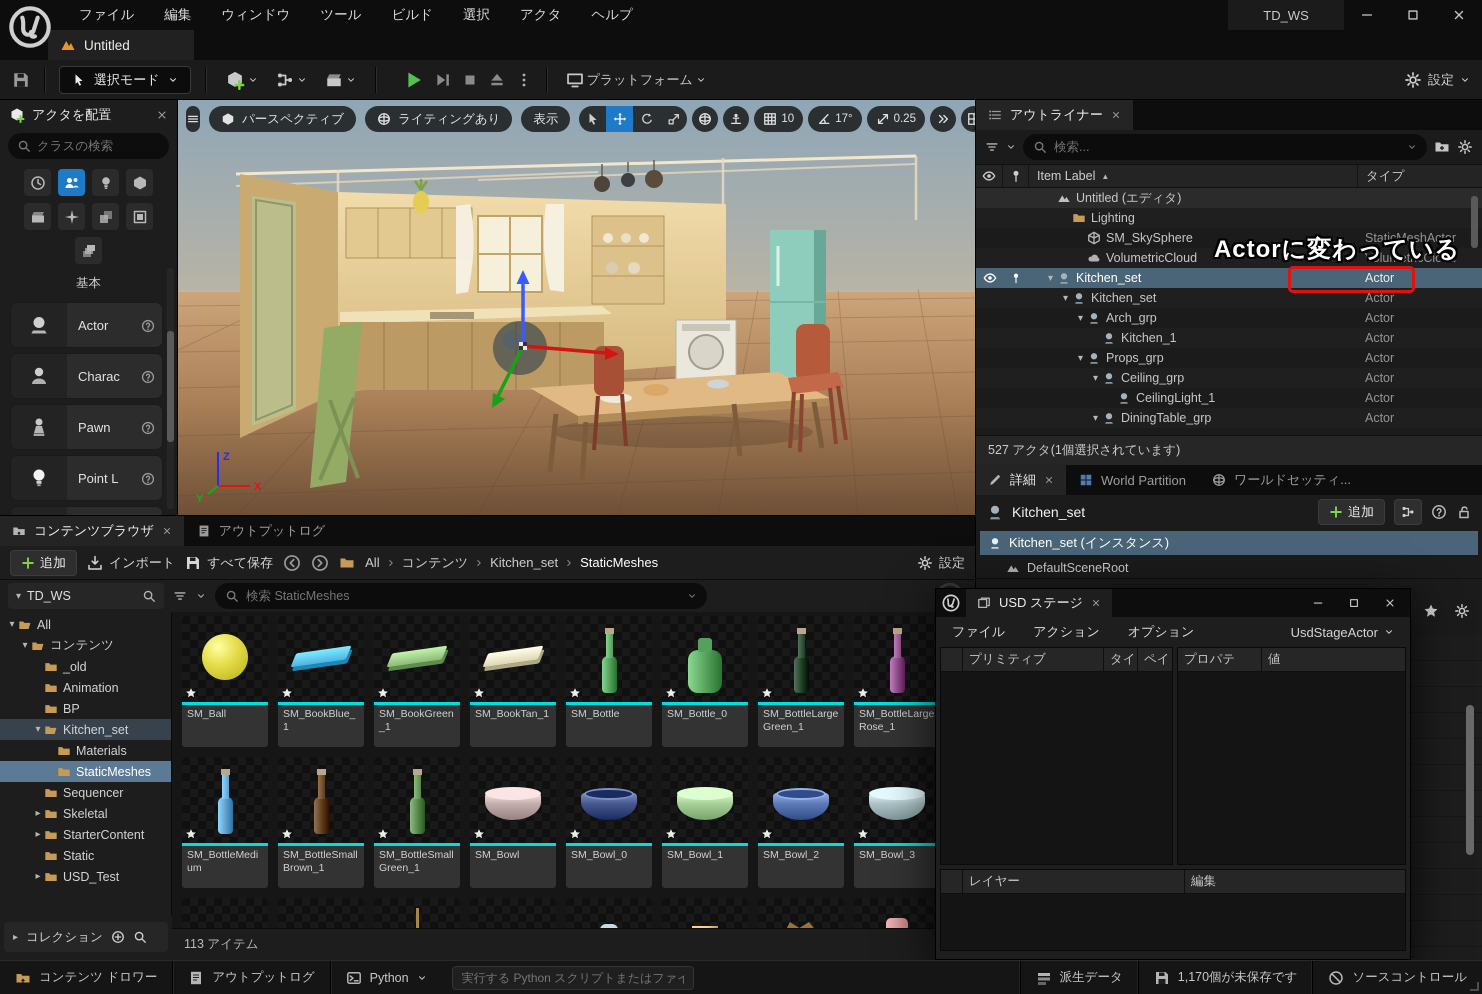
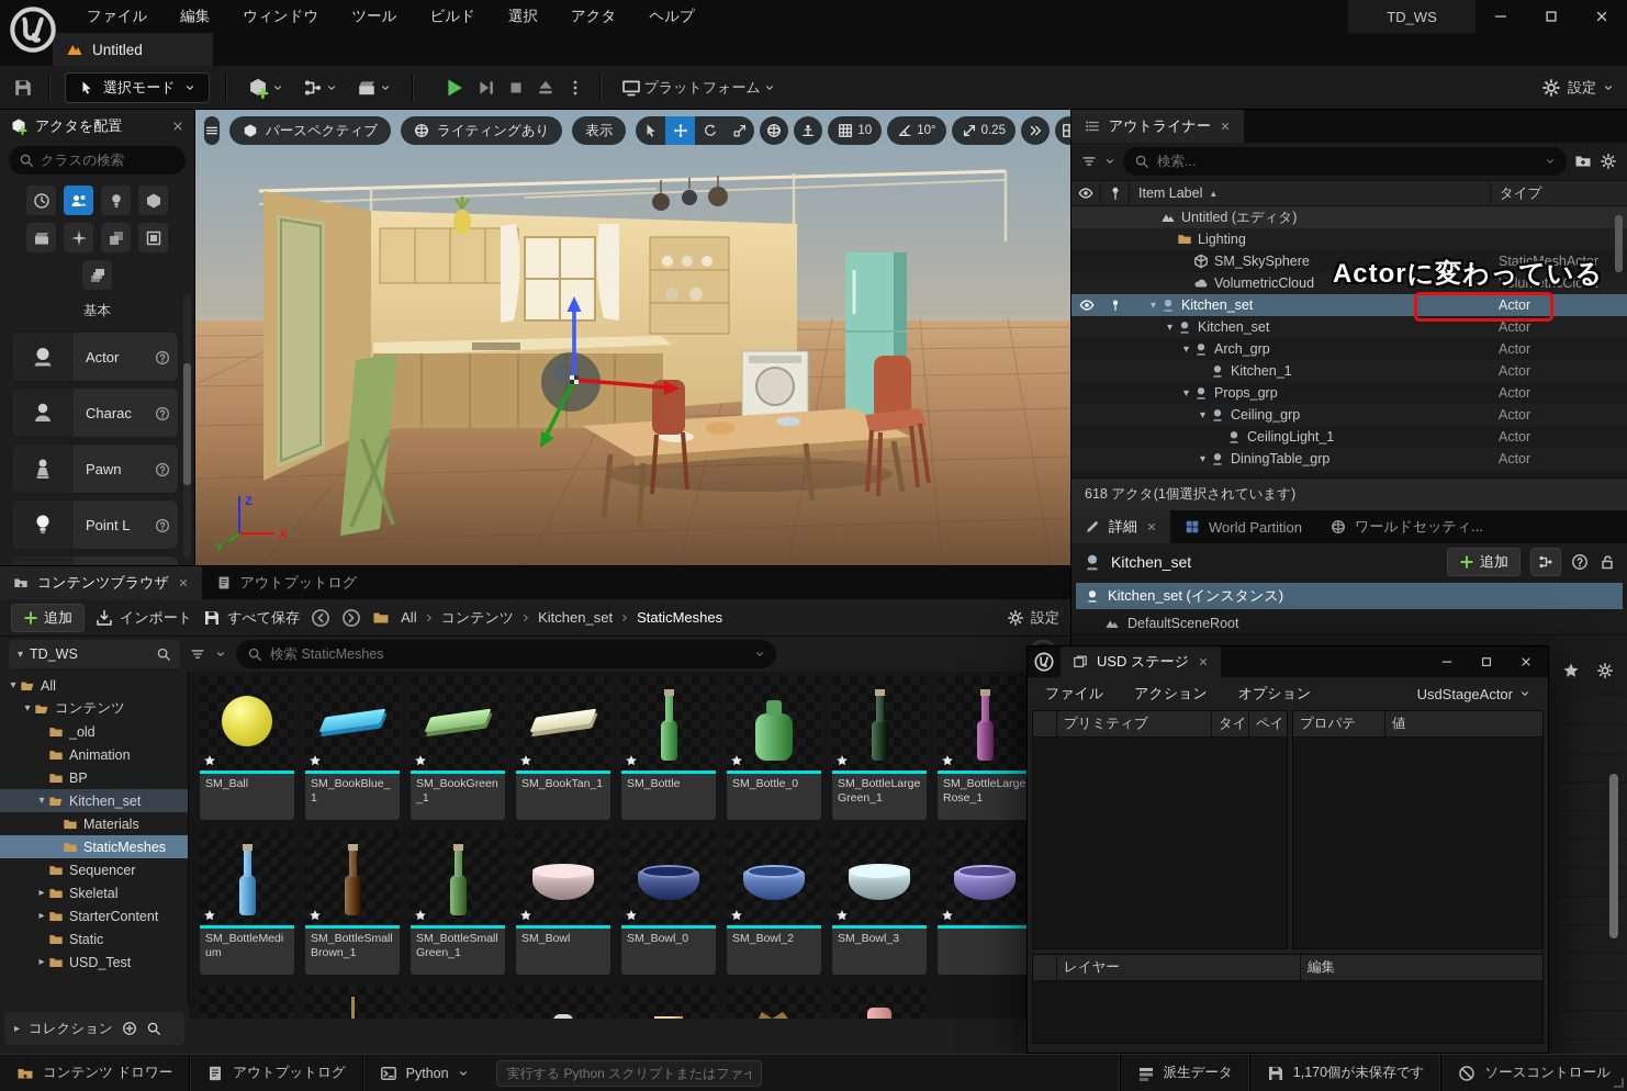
  ファイル
  編集
  ウィンドウ
  ツール
  ビルド
  選択
  アクタ
  ヘルプ
  TD_WS
  Untitled
  選択モード
  プラットフォーム
  設定
  アクタを配置
  クラスの検索
  基本
  Actor
  Charac
  Pawn
  Point L
  Z
  X
  Y
  パースペクティブ
  ライティングあり
  表示
  10
- 17°
+ 10°
  0.25
  アウトライナー
  検索...
  Item Label
  ▲
  タイプ
  Untitled (エディタ)
  Lighting
  SM_SkySphere
  StaticMeshActor
  VolumetricCloud
  VolumetricCloud
  ▾
  Kitchen_set
  Actor
  ▾
  Kitchen_set
  Actor
  ▾
  Arch_grp
  Actor
  Kitchen_1
  Actor
  ▾
  Props_grp
  Actor
  ▾
  Ceiling_grp
  Actor
  CeilingLight_1
  Actor
  ▾
  DiningTable_grp
  Actor
- 527 アクタ(1個選択されています)
+ 618 アクタ(1個選択されています)
  詳細
  World Partition
  ワールドセッティ...
  Kitchen_set
  追加
  Kitchen_set (インスタンス)
  DefaultSceneRoot
  コンテンツブラウザ
  アウトプットログ
  追加
  インポート
  すべて保存
  All
  コンテンツ
  Kitchen_set
  StaticMeshes
  設定
  ▾
  TD_WS
  検索 StaticMeshes
  ▾
  All
  ▾
  コンテンツ
  _old
  Animation
  BP
  ▾
  Kitchen_set
  Materials
  StaticMeshes
  Sequencer
  ▸
  Skeletal
  ▸
  StarterContent
  Static
  ▸
  USD_Test
  ▸
  コレクション
  SM_Ball
  SM_BookBlue_1
  SM_BookGreen_1
  SM_BookTan_1
  SM_Bottle
  SM_Bottle_0
  SM_BottleLargeGreen_1
  SM_BottleLargeRose_1
  SM_BottleMedium
  SM_BottleSmallBrown_1
  SM_BottleSmallGreen_1
  SM_Bowl
  SM_Bowl_0
- SM_Bowl_1
  SM_Bowl_2
  SM_Bowl_3
- 113 アイテム
  USD ステージ
  ファイル
  アクション
  オプション
  UsdStageActor
  プリミティブ
  タイ
  ペイ
  プロパテ
  値
  レイヤー
  編集
  Actorに変わっている
  コンテンツ ドロワー
  アウトプットログ
  Python
  実行する Python スクリプトまたはファイ
  派生データ
  1,170個が未保存です
  ソースコントロール
